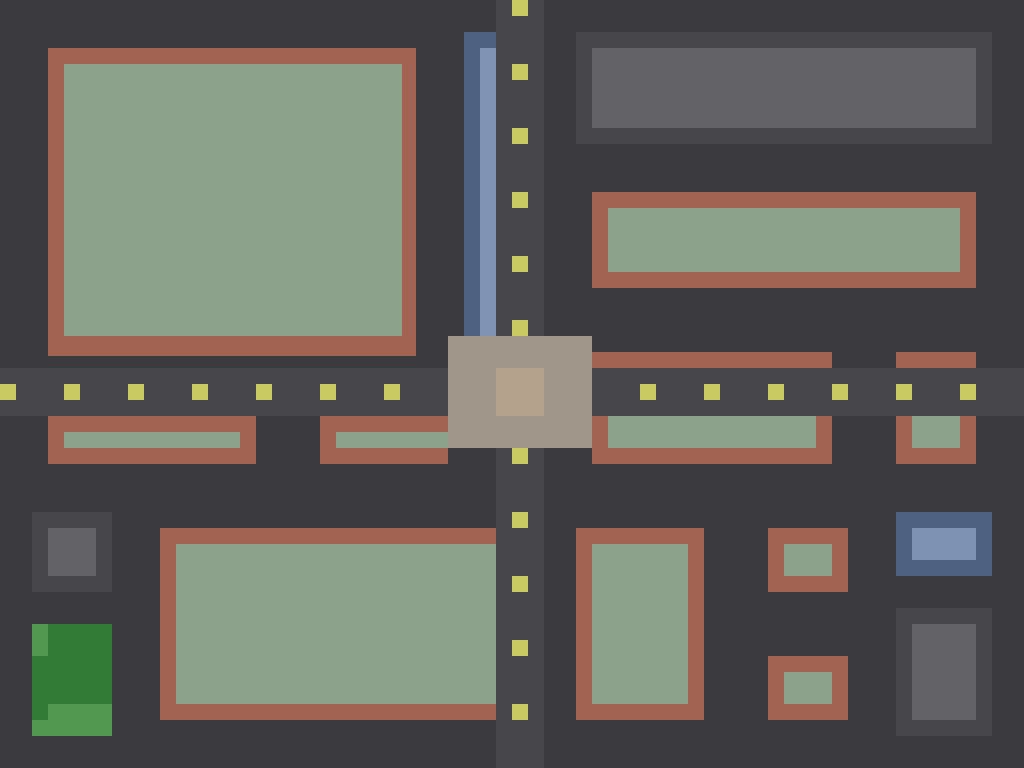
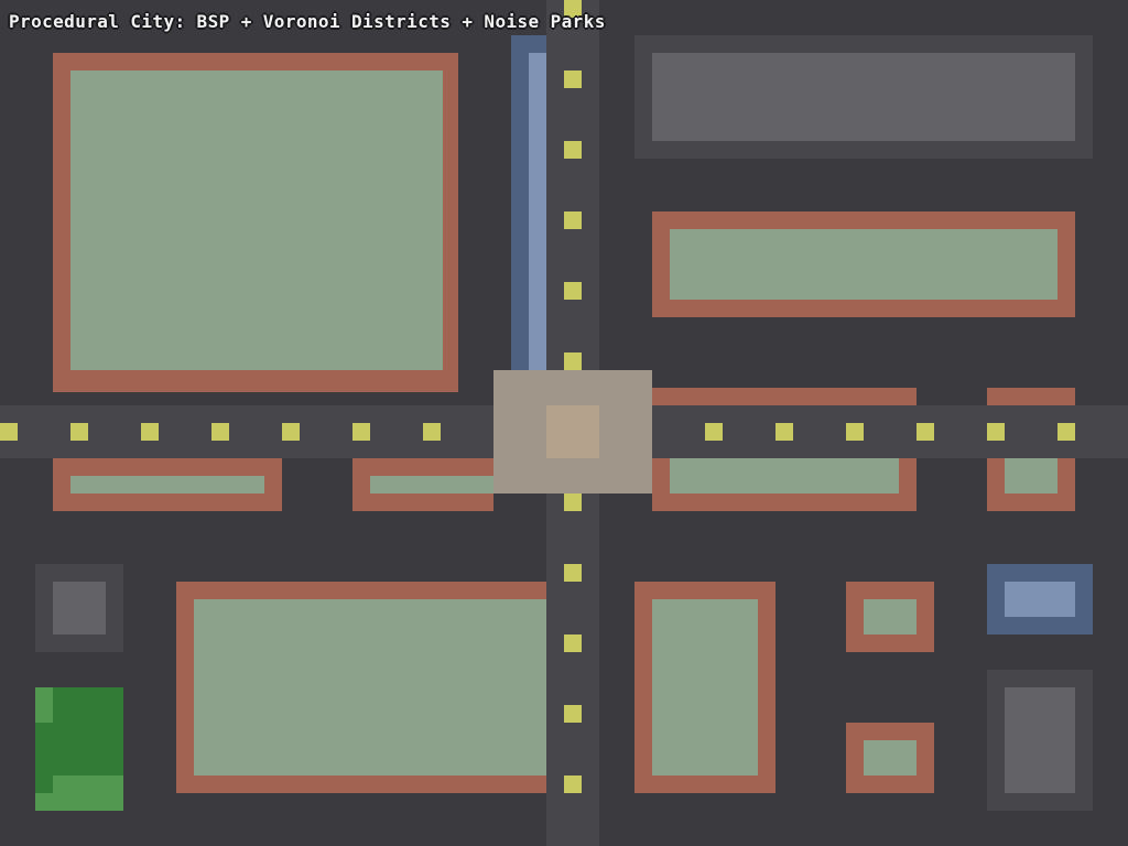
+ Procedural City: BSP + Voronoi Districts + Noise Parks
